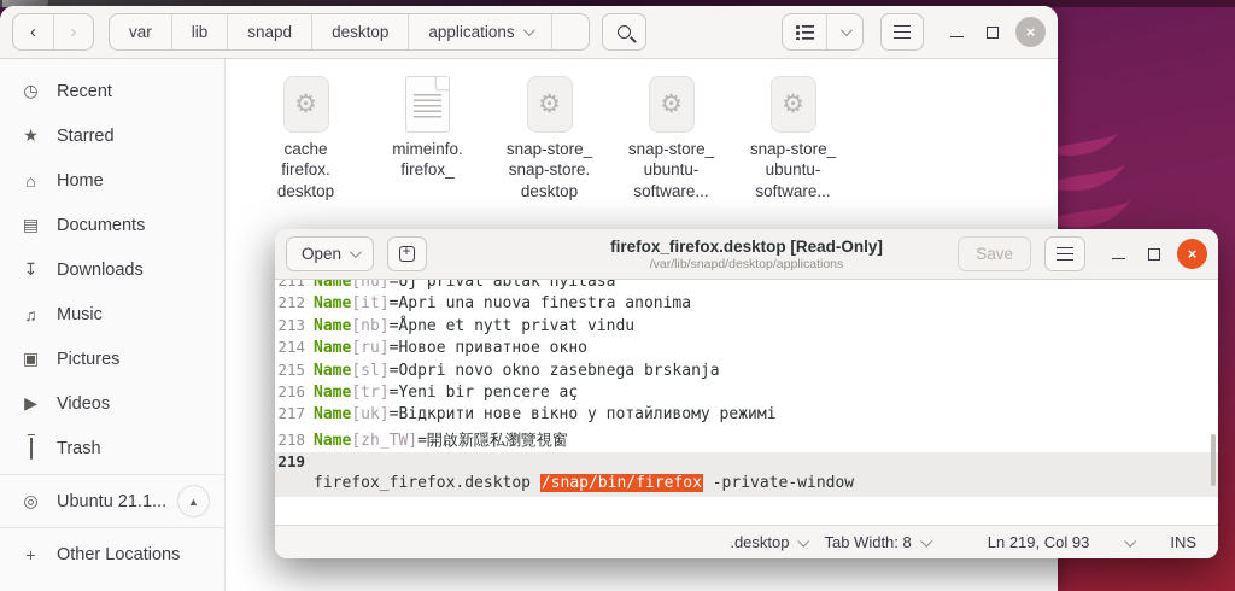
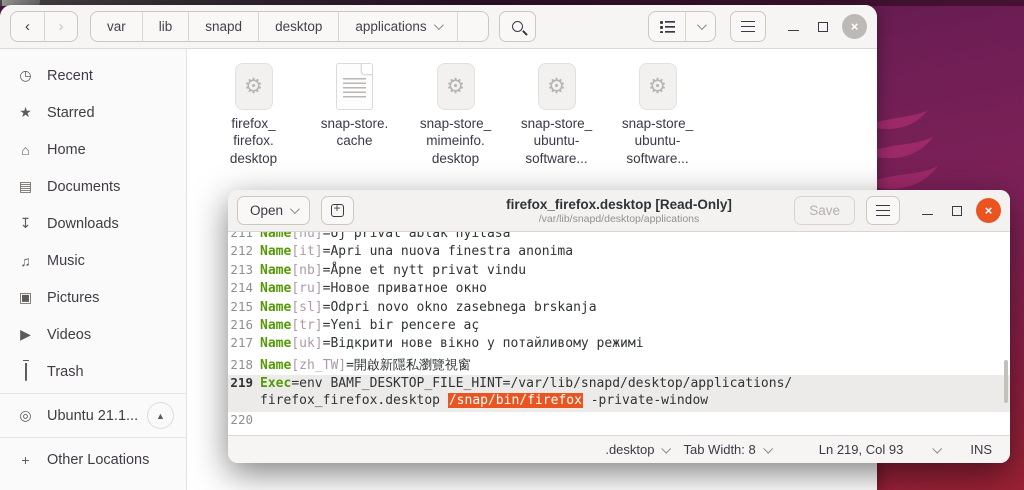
  ‹
  ›
  var
  lib
  snapd
  desktop
  applications
  ×
  ◷
  Recent
  ★
  Starred
  ⌂
  Home
  ▤
  Documents
  ↧
  Downloads
  ♫
  Music
  ▣
  Pictures
  ▶
  Videos
  Trash
  ◎
  Ubuntu 21.1...
  ▲
  +
  Other Locations
  ⚙
- cache
+ firefox_
  firefox.
  desktop
- mimeinfo.
+ snap-store.
- firefox_
+ cache
  ⚙
  snap-store_
- snap-store.
+ mimeinfo.
  desktop
  ⚙
  snap-store_
  ubuntu-
  software...
  ⚙
  snap-store_
  ubuntu-
  software...
  Open
  firefox_firefox.desktop [Read-Only]
  /var/lib/snapd/desktop/applications
  Save
  ×
  211
  Name[hu]=Új privát ablak nyitása
  212
  Name[it]=Apri una nuova finestra anonima
  213
  Name[nb]=Åpne et nytt privat vindu
  214
  Name[ru]=Новое приватное окно
  215
  Name[sl]=Odpri novo okno zasebnega brskanja
  216
  Name[tr]=Yeni bir pencere aç
  217
  Name[uk]=Відкрити нове вікно у потайливому режимі
  218
  Name[zh_TW]=開啟新隱私瀏覽視窗
  219
+ Exec=env BAMF_DESKTOP_FILE_HINT=/var/lib/snapd/desktop/applications/
  firefox_firefox.desktop /snap/bin/firefox -private-window
+ 220
  .desktop
  Tab Width: 8
  Ln 219, Col 93
  INS
